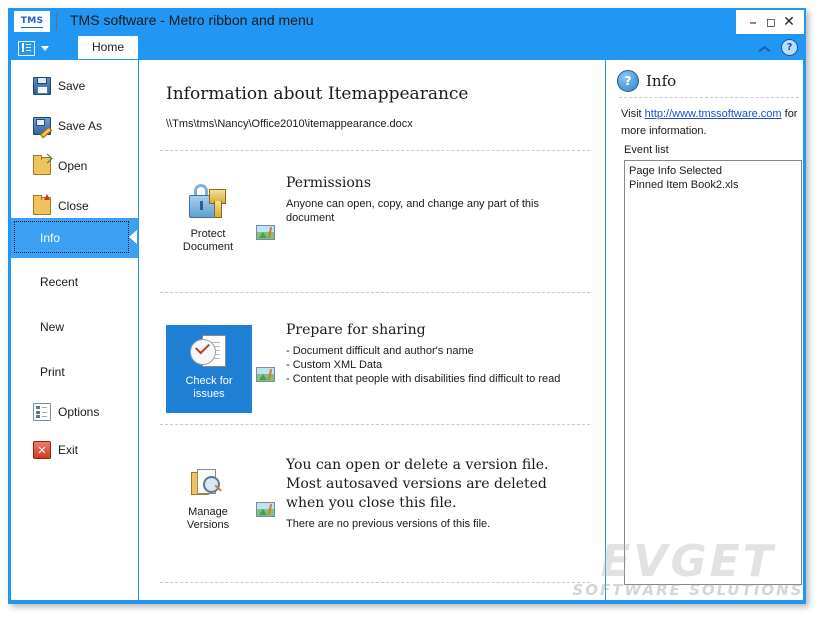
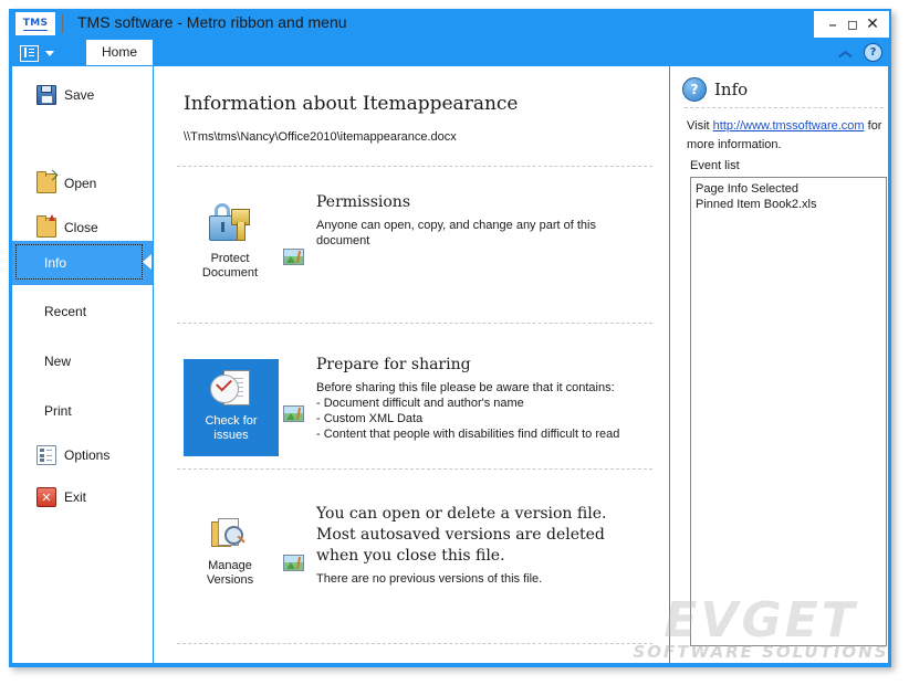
  TMS
  TMS software - Metro ribbon and menu
  –
  ◻
  ✕
  Home
  ?
  Save
- Save As
  Open
  Close
  Info
  Recent
  New
  Print
  Options
  ✕
  Exit
  Information about Itemappearance
  \\Tms\tms\Nancy\Office2010\itemappearance.docx
  Protect
  Document
  Permissions
  Anyone can open, copy, and change any part of this document
  Check for
  issues
  Prepare for sharing
+ Before sharing this file please be aware that it contains:
  - Document difficult and author's name
  - Custom XML Data
  - Content that people with disabilities find difficult to read
  Manage
  Versions
  You can open or delete a version file. Most autosaved versions are deleted when you close this file.
  There are no previous versions of this file.
  ?
  Info
  Visit http://www.tmssoftware.com for more information.
  Event list
  Page Info Selected
  Pinned Item Book2.xls
  EVGET
  SOFTWARE SOLUTIONS
